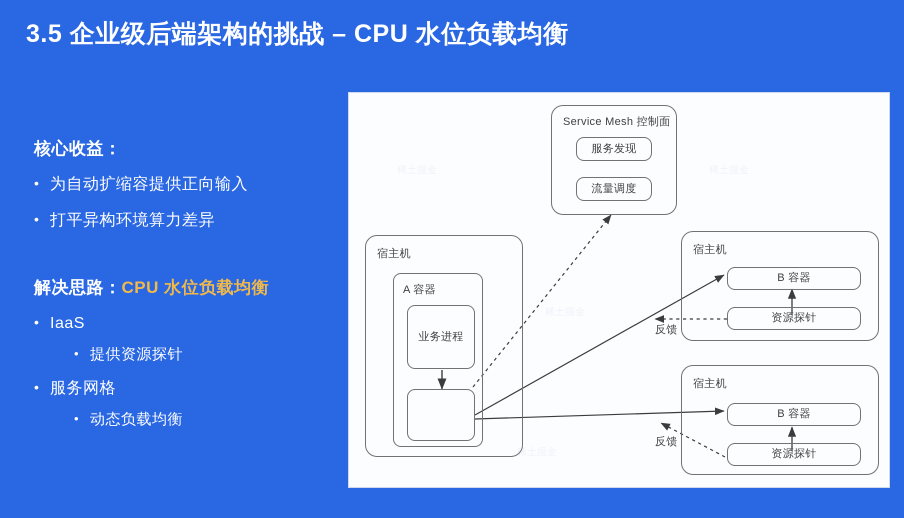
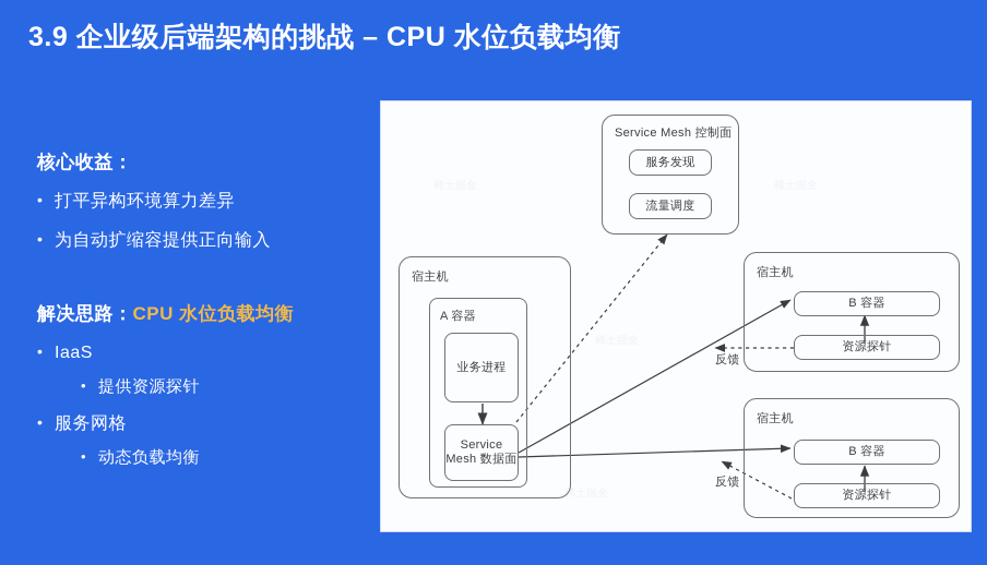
- 3.5 企业级后端架构的挑战 – CPU 水位负载均衡
+ 3.9 企业级后端架构的挑战 – CPU 水位负载均衡
  核心收益：
  •
- 为自动扩缩容提供正向输入
+ 打平异构环境算力差异
  •
- 打平异构环境算力差异
+ 为自动扩缩容提供正向输入
  解决思路：CPU 水位负载均衡
  •
  IaaS
  •
  提供资源探针
  •
  服务网格
  •
  动态负载均衡
  稀土掘金
  Service Mesh 控制面
  服务发现
  流量调度
  宿主机
  A 容器
  业务进程
+ Service Mesh 数据面
  宿主机
  B 容器
  资源探针
  反馈
  宿主机
  B 容器
  资源探针
  反馈
